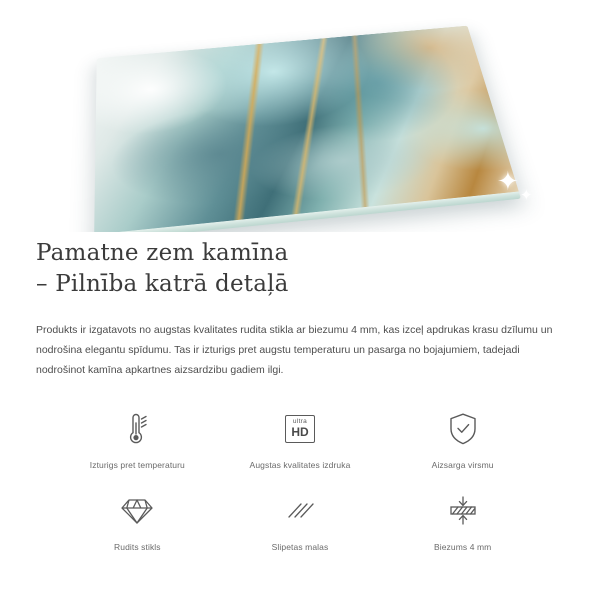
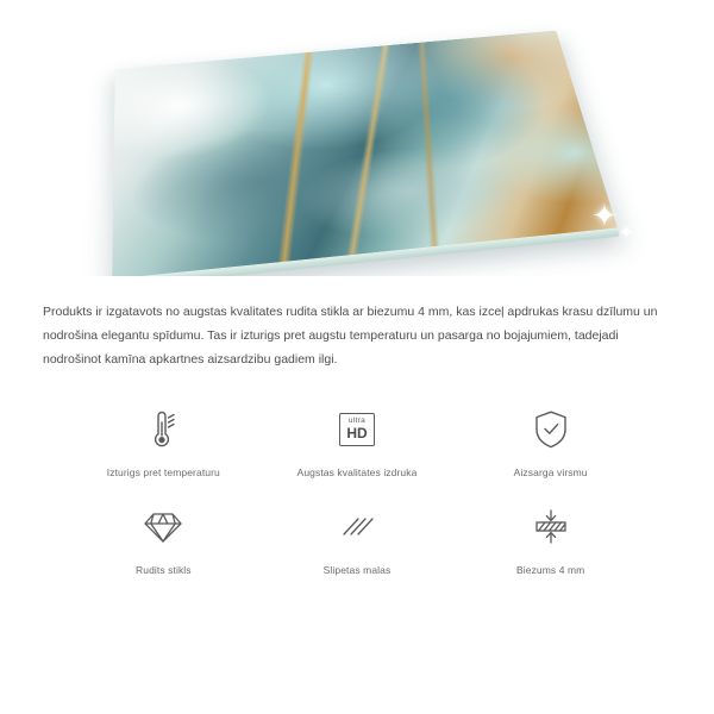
  ✦
  ✦
- Pamatne zem kamīna
- – Pilnība katrā detaļā
  Produkts ir izgatavots no augstas kvalitates rudita stikla ar biezumu 4 mm, kas izceļ apdrukas krasu dzīlumu un nodrošina elegantu spīdumu. Tas ir izturigs pret augstu temperaturu un pasarga no bojajumiem, tadejadi nodrošinot kamīna apkartnes aizsardzibu gadiem ilgi.
  Izturigs pret temperaturu
  HD
  Augstas kvalitates izdruka
  Aizsarga virsmu
  Rudits stikls
  Slipetas malas
  Biezums 4 mm
